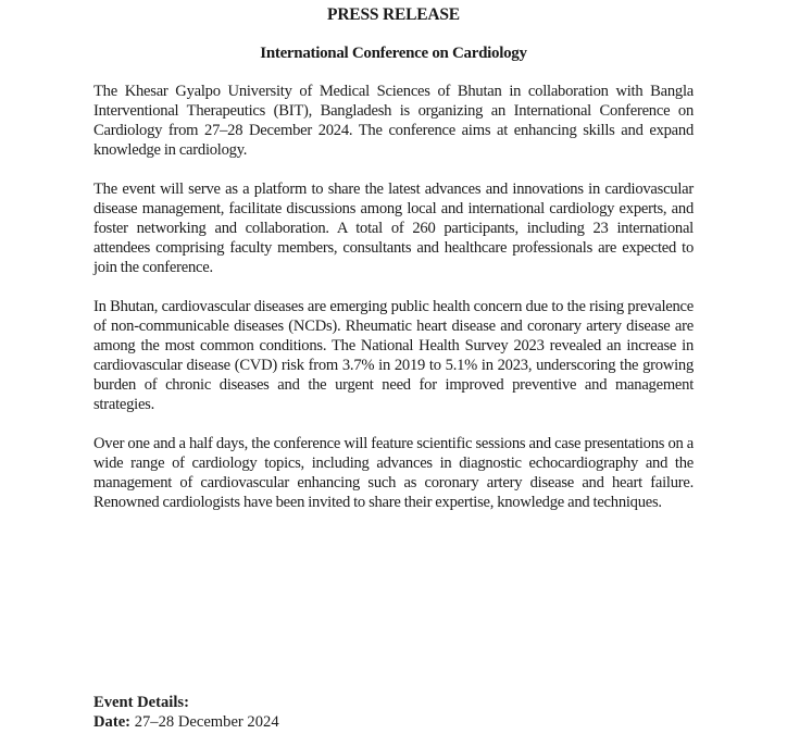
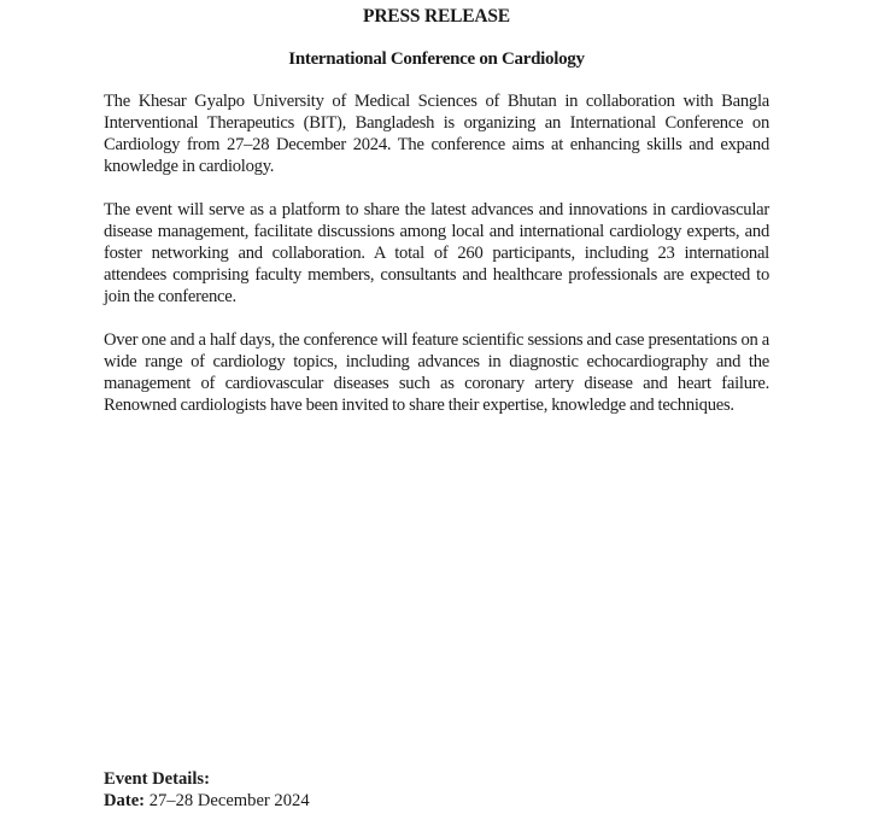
  PRESS RELEASE
  International Conference on Cardiology
  The Khesar Gyalpo University of Medical Sciences of Bhutan in collaboration with Bangla Interventional Therapeutics (BIT), Bangladesh is organizing an International Conference on Cardiology from 27–28 December 2024. The conference aims at enhancing skills and expand knowledge in cardiology.
  The event will serve as a platform to share the latest advances and innovations in cardiovascular disease management, facilitate discussions among local and international cardiology experts, and foster networking and collaboration. A total of 260 participants, including 23 international attendees comprising faculty members, consultants and healthcare professionals are expected to join the conference.
- In Bhutan, cardiovascular diseases are emerging public health concern due to the rising prevalence of non-communicable diseases (NCDs). Rheumatic heart disease and coronary artery disease are among the most common conditions. The National Health Survey 2023 revealed an increase in cardiovascular disease (CVD) risk from 3.7% in 2019 to 5.1% in 2023, underscoring the growing burden of chronic diseases and the urgent need for improved preventive and management strategies.
- Over one and a half days, the conference will feature scientific sessions and case presentations on a wide range of cardiology topics, including advances in diagnostic echocardiography and the management of cardiovascular enhancing such as coronary artery disease and heart failure. Renowned cardiologists have been invited to share their expertise, knowledge and techniques.
+ Over one and a half days, the conference will feature scientific sessions and case presentations on a wide range of cardiology topics, including advances in diagnostic echocardiography and the management of cardiovascular diseases such as coronary artery disease and heart failure. Renowned cardiologists have been invited to share their expertise, knowledge and techniques.
  Event Details:
  Date: 27–28 December 2024
